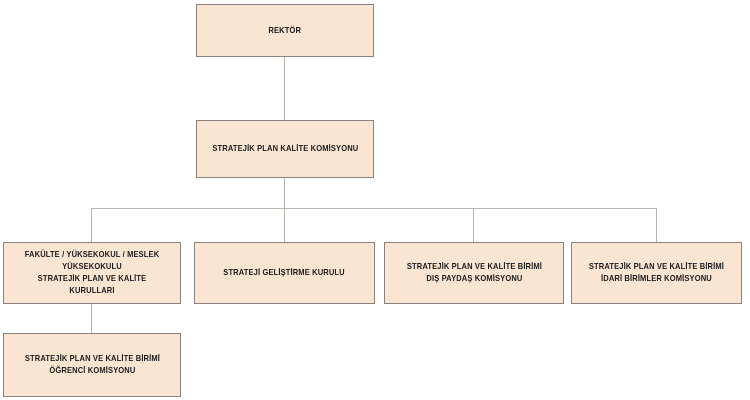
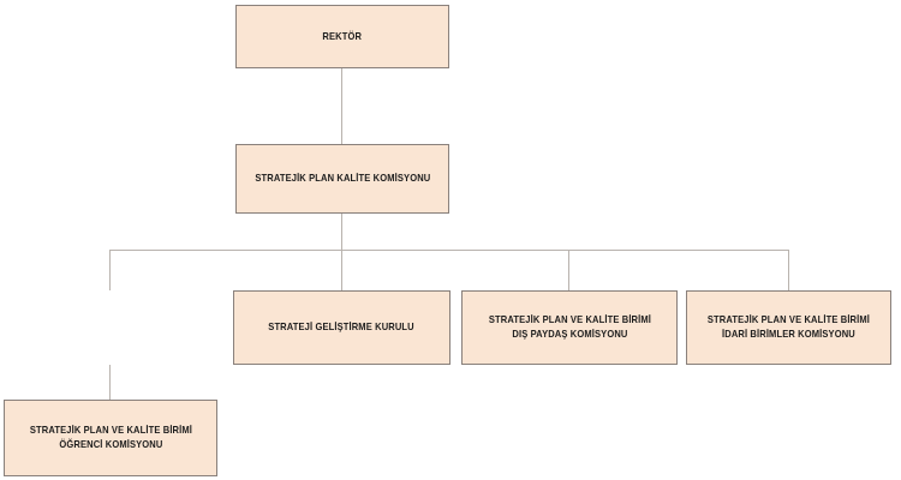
  REKTÖR
  STRATEJİK PLAN KALİTE KOMİSYONU
- FAKÜLTE / YÜKSEKOKUL / MESLEK YÜKSEKOKULU
- STRATEJİK PLAN VE KALİTE KURULLARI
  STRATEJİ GELİŞTİRME KURULU
  STRATEJİK PLAN VE KALİTE BİRİMİ
  DIŞ PAYDAŞ KOMİSYONU
  STRATEJİK PLAN VE KALİTE BİRİMİ
  İDARİ BİRİMLER KOMİSYONU
  STRATEJİK PLAN VE KALİTE BİRİMİ
  ÖĞRENCİ KOMİSYONU
